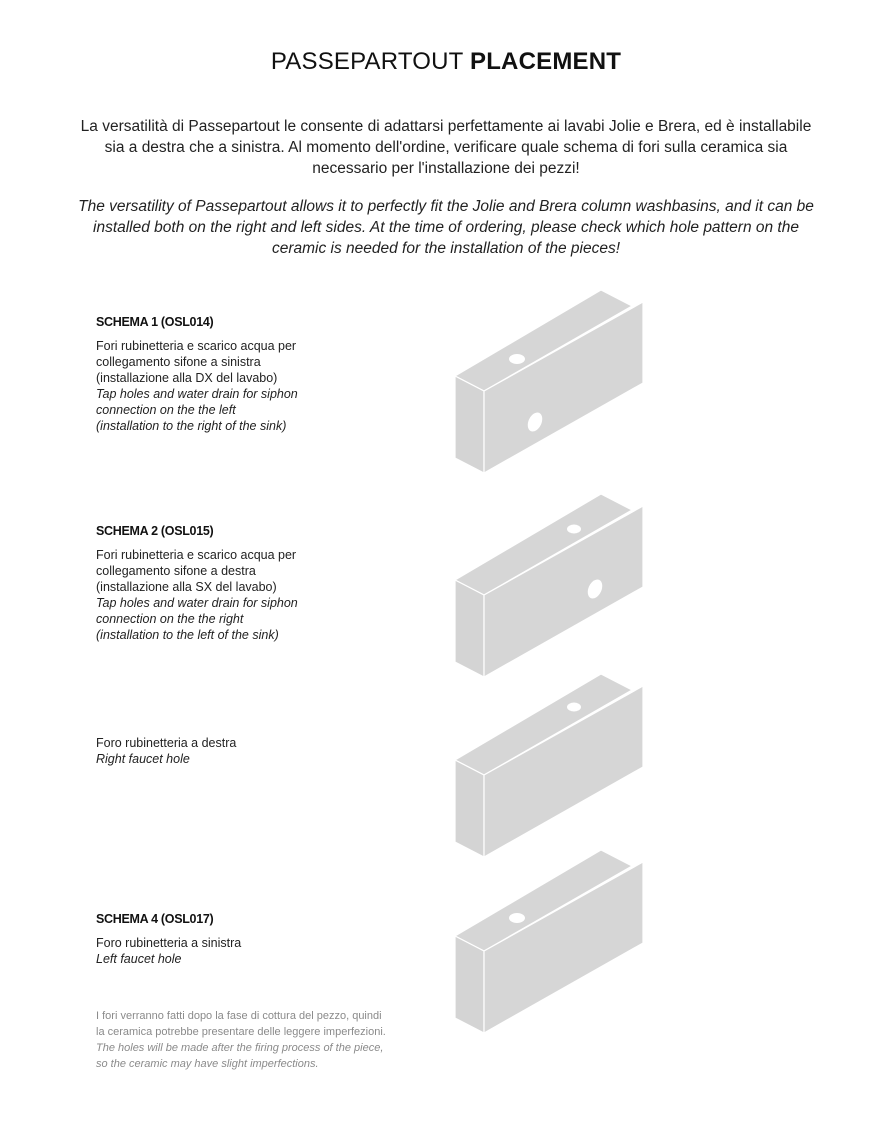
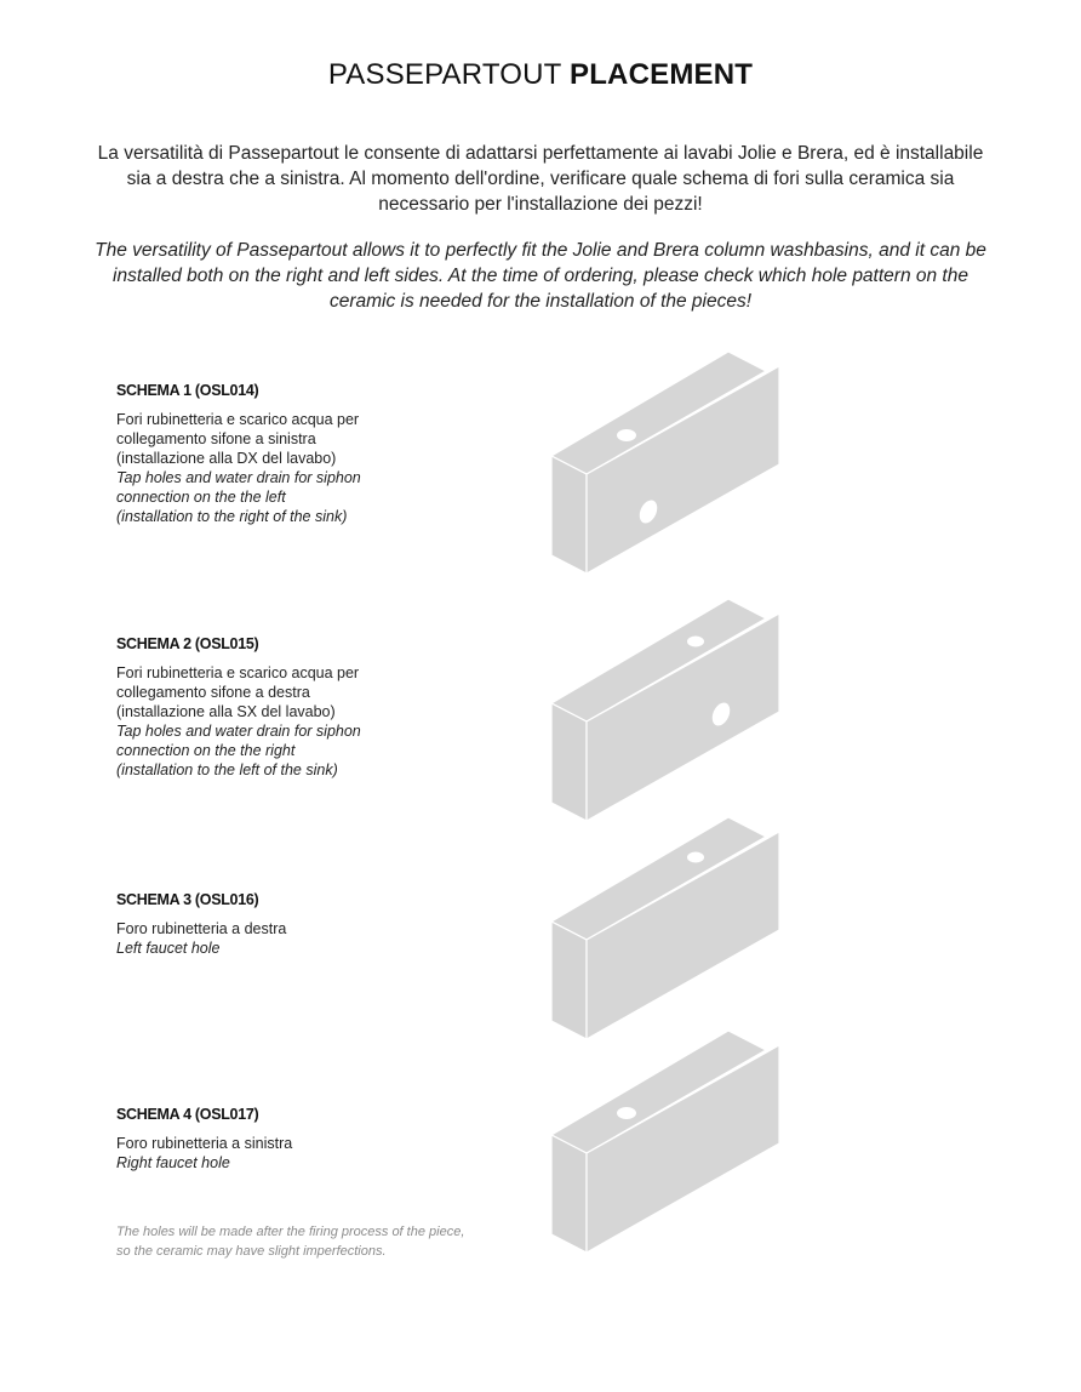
  PASSEPARTOUT PLACEMENT
  La versatilità di Passepartout le consente di adattarsi perfettamente ai lavabi Jolie e Brera, ed è installabile sia a destra che a sinistra. Al momento dell'ordine, verificare quale schema di fori sulla ceramica sia necessario per l'installazione dei pezzi!
  The versatility of Passepartout allows it to perfectly fit the Jolie and Brera column washbasins, and it can be installed both on the right and left sides. At the time of ordering, please check which hole pattern on the ceramic is needed for the installation of the pieces!
  SCHEMA 1 (OSL014)
  Fori rubinetteria e scarico acqua per
  collegamento sifone a sinistra
  (installazione alla DX del lavabo)
  Tap holes and water drain for siphon
  connection on the the left
  (installation to the right of the sink)
  SCHEMA 2 (OSL015)
  Fori rubinetteria e scarico acqua per
  collegamento sifone a destra
  (installazione alla SX del lavabo)
  Tap holes and water drain for siphon
  connection on the the right
  (installation to the left of the sink)
+ SCHEMA 3 (OSL016)
  Foro rubinetteria a destra
- Right faucet hole
+ Left faucet hole
  SCHEMA 4 (OSL017)
  Foro rubinetteria a sinistra
- Left faucet hole
+ Right faucet hole
- I fori verranno fatti dopo la fase di cottura del pezzo, quindi la ceramica potrebbe presentare delle leggere imperfezioni.
  The holes will be made after the firing process of the piece, so the ceramic may have slight imperfections.
